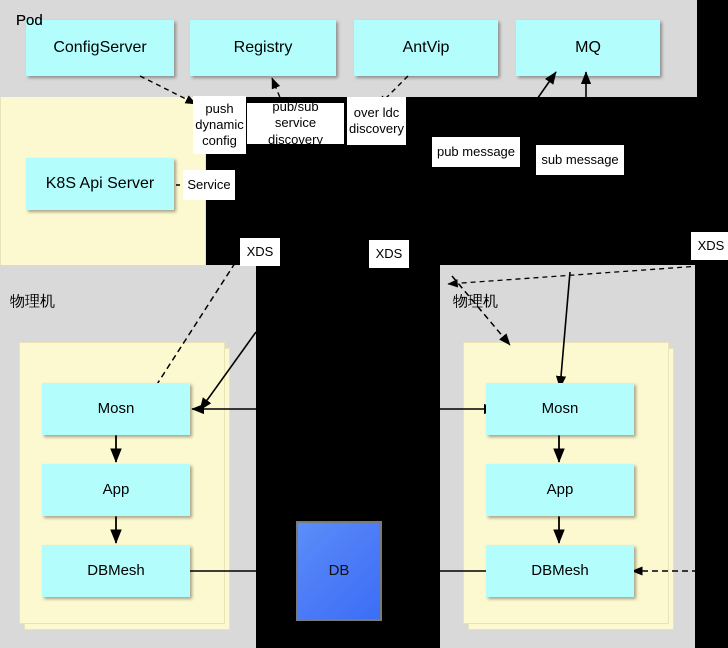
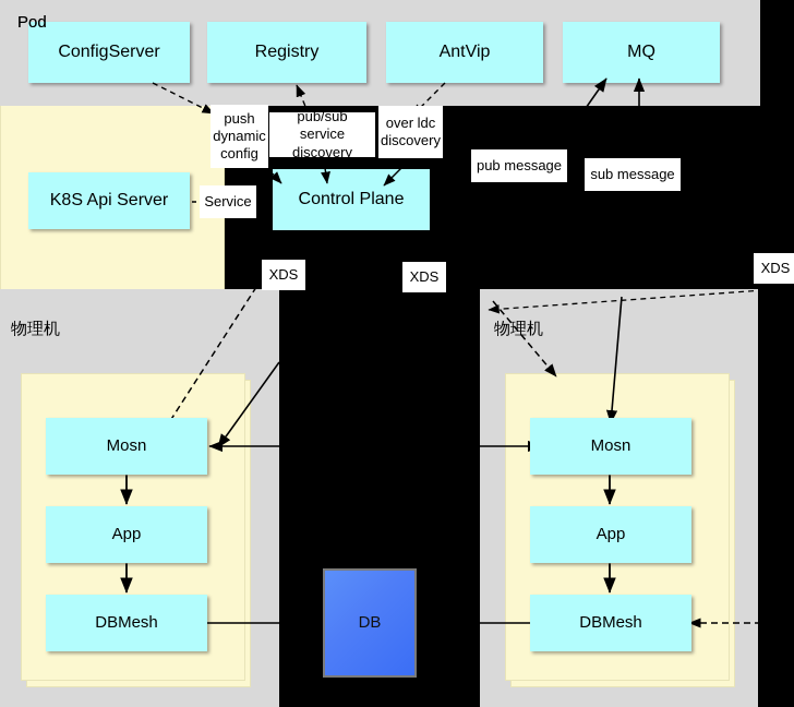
  ConfigServer
  Registry
  AntVip
  MQ
  K8S Api Server
+ Control Plane
  push
  dynamic
  config
  pub/sub service
  discovery
  over ldc
  discovery
  Service
  pub message
  sub message
  XDS
  XDS
  XDS
  物理机
  Pod
  Mosn
  App
  DBMesh
  物理机
  Mosn
  App
  DBMesh
  DB
